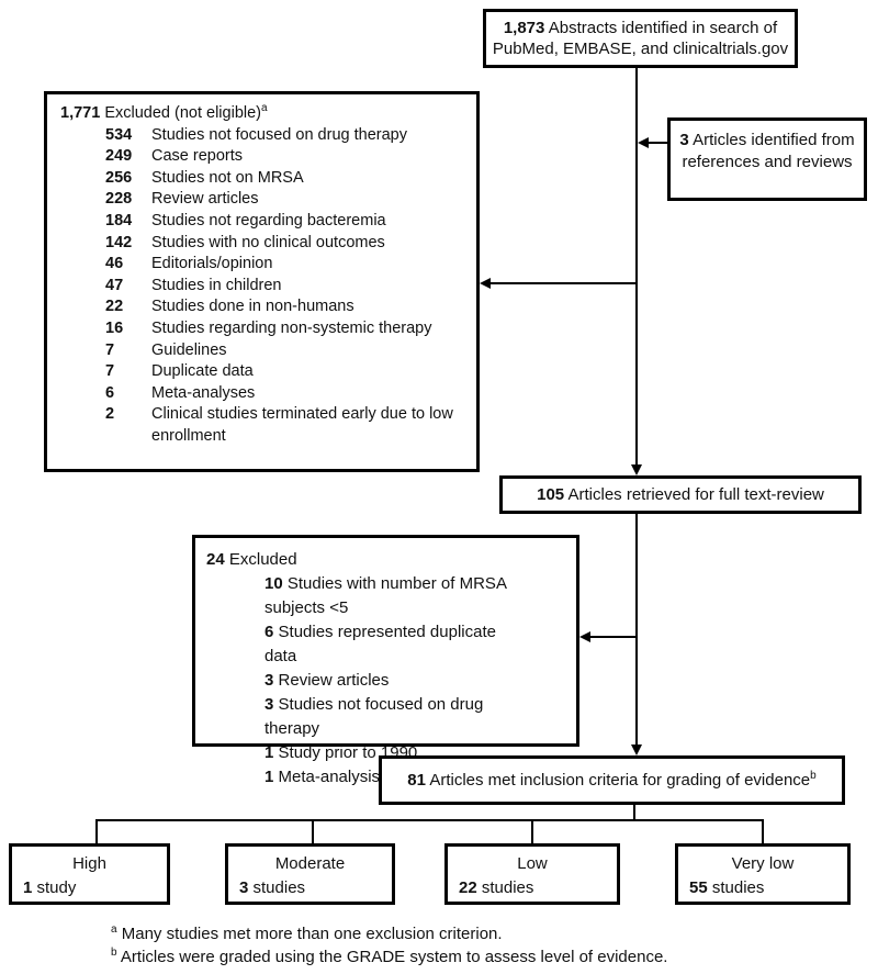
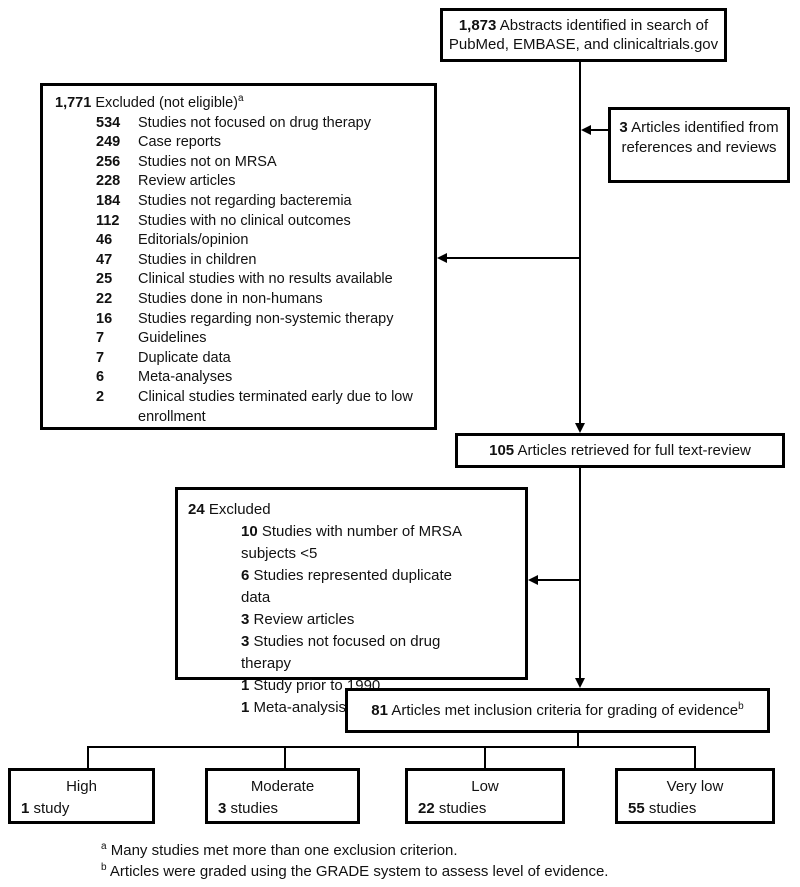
  1,873 Abstracts identified in search of
  PubMed, EMBASE, and clinicaltrials.gov
  3 Articles identified from
  references and reviews
  1,771 Excluded (not eligible)a
  534
  Studies not focused on drug therapy
  249
  Case reports
  256
  Studies not on MRSA
  228
  Review articles
  184
  Studies not regarding bacteremia
- 142
+ 112
  Studies with no clinical outcomes
  46
  Editorials/opinion
  47
  Studies in children
+ 25
+ Clinical studies with no results available
  22
  Studies done in non-humans
  16
  Studies regarding non-systemic therapy
  7
  Guidelines
  7
  Duplicate data
  6
  Meta-analyses
  2
  Clinical studies terminated early due to low enrollment
  105 Articles retrieved for full text-review
  24 Excluded
  10 Studies with number of MRSA subjects <5
  6 Studies represented duplicate data
  3 Review articles
  3 Studies not focused on drug therapy
  1 Study prior to 1990
  1 Meta-analysis
  81 Articles met inclusion criteria for grading of evidenceb
  High
  1 study
  Moderate
  3 studies
  Low
  22 studies
  Very low
  55 studies
  a Many studies met more than one exclusion criterion.
  b Articles were graded using the GRADE system to assess level of evidence.
